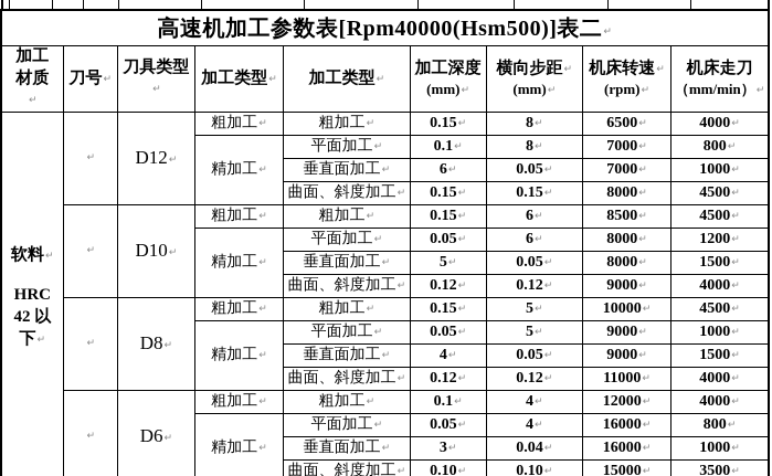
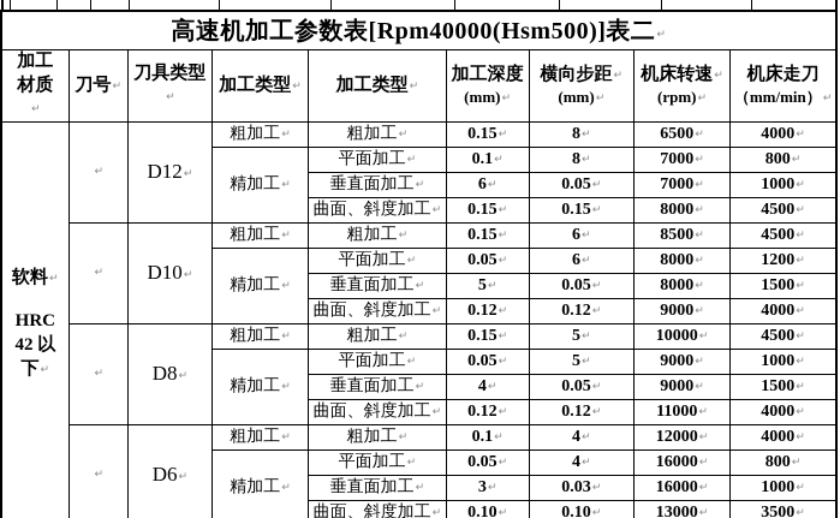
  高速机加工参数表[Rpm40000(Hsm500)]表二↵
  加工材质↵	刀号↵	刀具类型↵	加工类型↵	加工类型↵	加工深度 (mm)↵	横向步距↵ (mm)↵	机床转速↵ (rpm)↵	机床走刀 （mm/min）↵
  软料↵HRC 42 以下↵	↵	D12↵	粗加工↵	粗加工↵	0.15↵	8↵	6500↵	4000↵
  精加工↵	平面加工↵	0.1↵	8↵	7000↵	800↵
  垂直面加工↵	6↵	0.05↵	7000↵	1000↵
  曲面、斜度加工↵	0.15↵	0.15↵	8000↵	4500↵
  ↵	D10↵	粗加工↵	粗加工↵	0.15↵	6↵	8500↵	4500↵
  精加工↵	平面加工↵	0.05↵	6↵	8000↵	1200↵
  垂直面加工↵	5↵	0.05↵	8000↵	1500↵
  曲面、斜度加工↵	0.12↵	0.12↵	9000↵	4000↵
  ↵	D8↵	粗加工↵	粗加工↵	0.15↵	5↵	10000↵	4500↵
  精加工↵	平面加工↵	0.05↵	5↵	9000↵	1000↵
  垂直面加工↵	4↵	0.05↵	9000↵	1500↵
  曲面、斜度加工↵	0.12↵	0.12↵	11000↵	4000↵
  ↵	D6↵	粗加工↵	粗加工↵	0.1↵	4↵	12000↵	4000↵
  精加工↵	平面加工↵	0.05↵	4↵	16000↵	800↵
- 垂直面加工↵	3↵	0.04↵	16000↵	1000↵
+ 垂直面加工↵	3↵	0.03↵	16000↵	1000↵
- 曲面、斜度加工↵	0.10↵	0.10↵	15000↵	3500↵
+ 曲面、斜度加工↵	0.10↵	0.10↵	13000↵	3500↵
